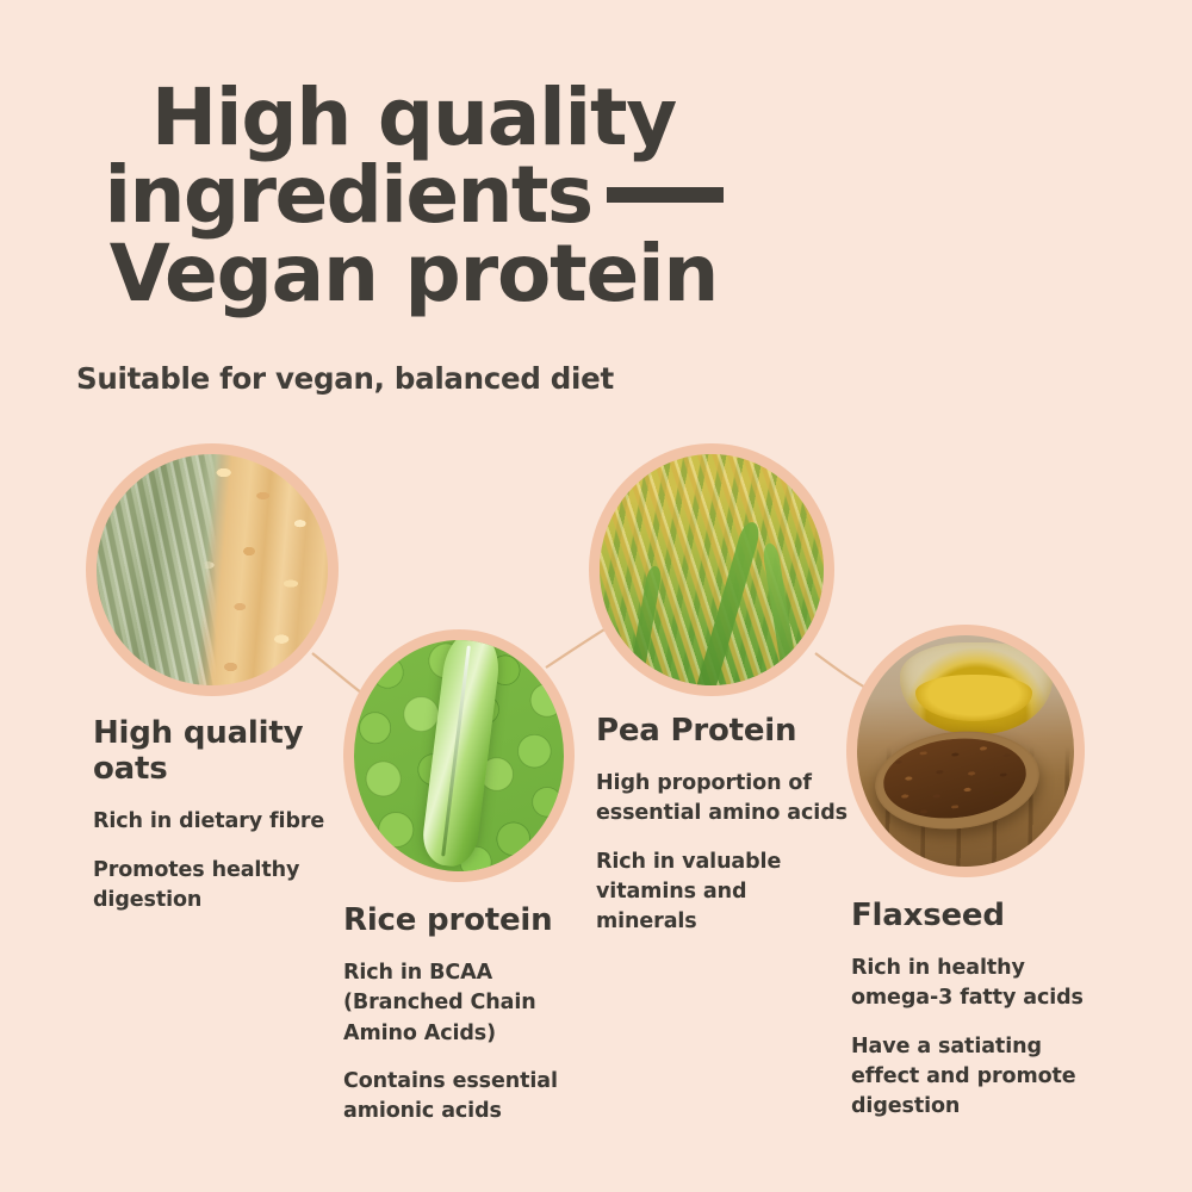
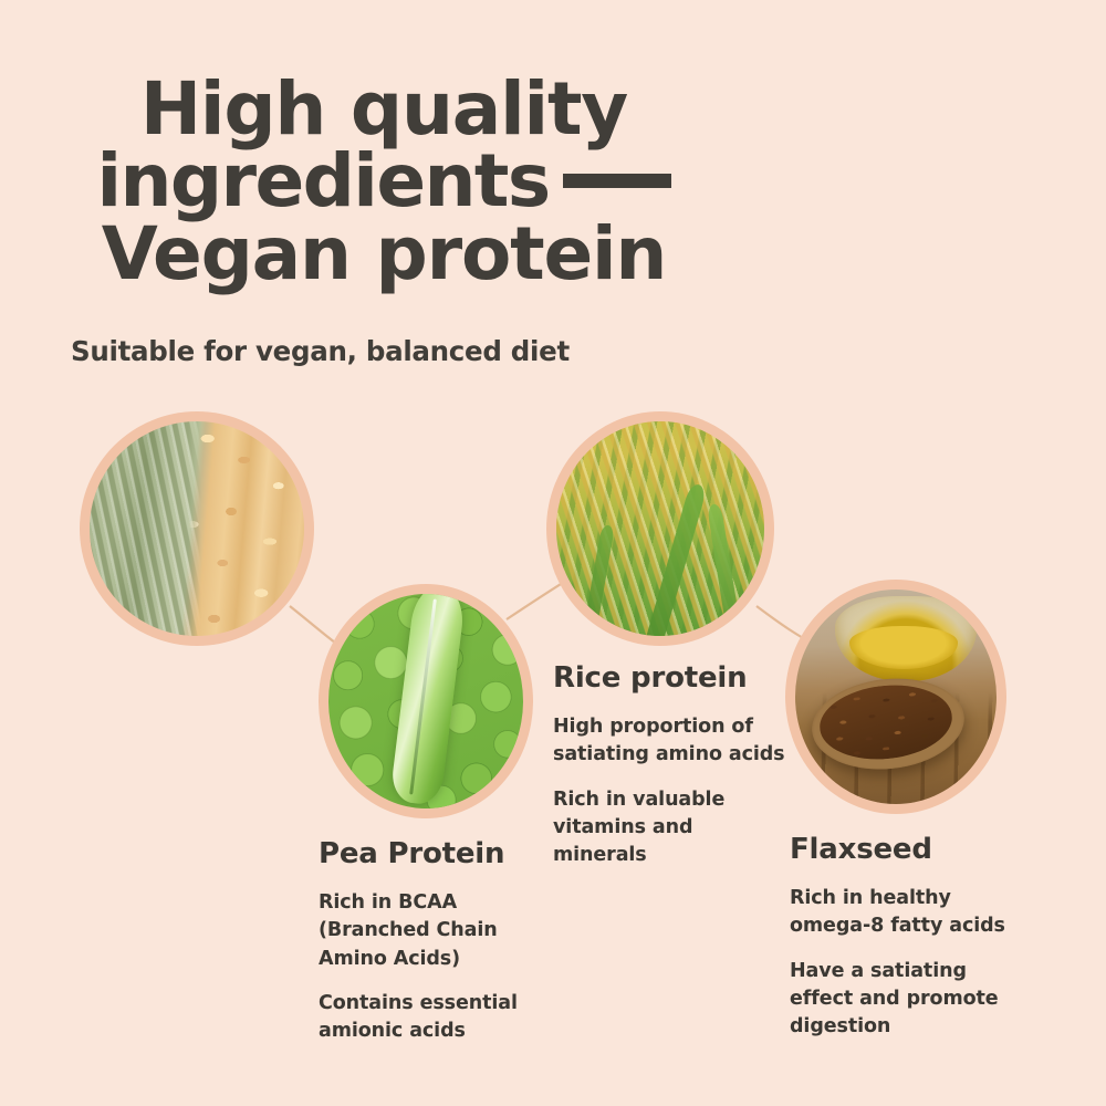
  High quality
  ingredients
  Vegan protein
  Suitable for vegan, balanced diet
- High quality oats
- Rich in dietary fibre
- Promotes healthy digestion
- Rice protein
+ Pea Protein
  Rich in BCAA (Branched Chain Amino Acids)
  Contains essential amionic acids
- Pea Protein
+ Rice protein
- High proportion of essential amino acids
+ High proportion of satiating amino acids
  Rich in valuable vitamins and minerals
  Flaxseed
- Rich in healthy omega-3 fatty acids
+ Rich in healthy omega-8 fatty acids
  Have a satiating effect and promote digestion
